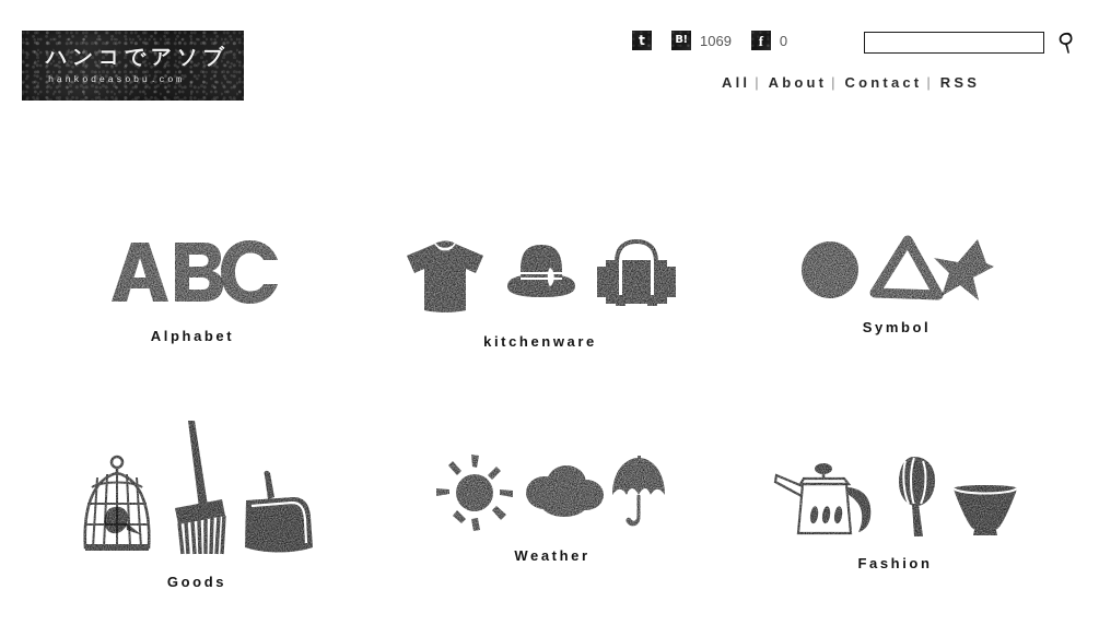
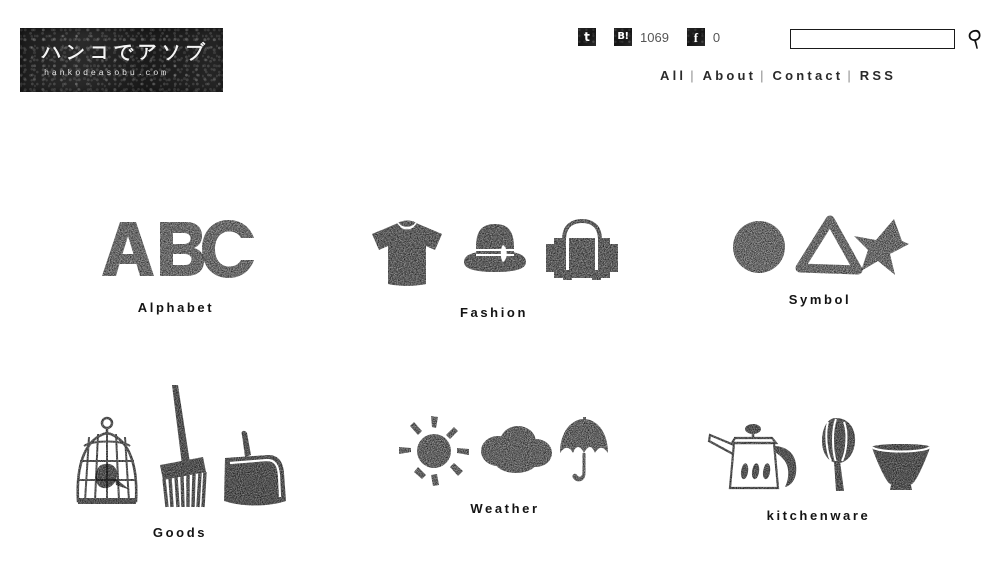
  ハンコでアソブ
  hankodeasobu.com
  t
  B!
  1069
  f
  0
  All
  |
  About
  |
  Contact
  |
  RSS
  Alphabet
- kitchenware
+ Fashion
  Symbol
  Goods
  Weather
- Fashion
+ kitchenware
